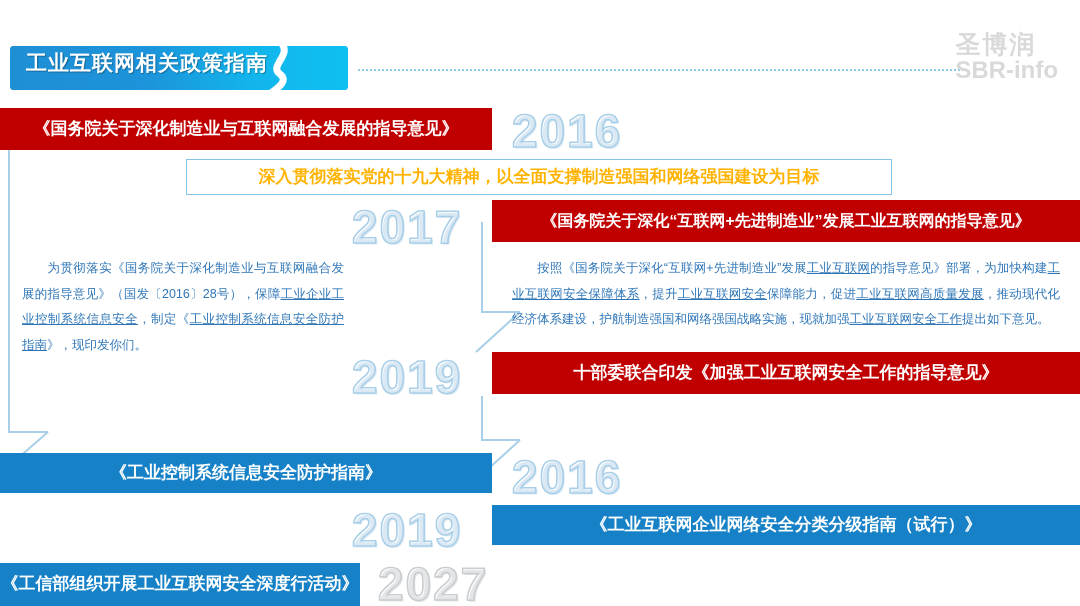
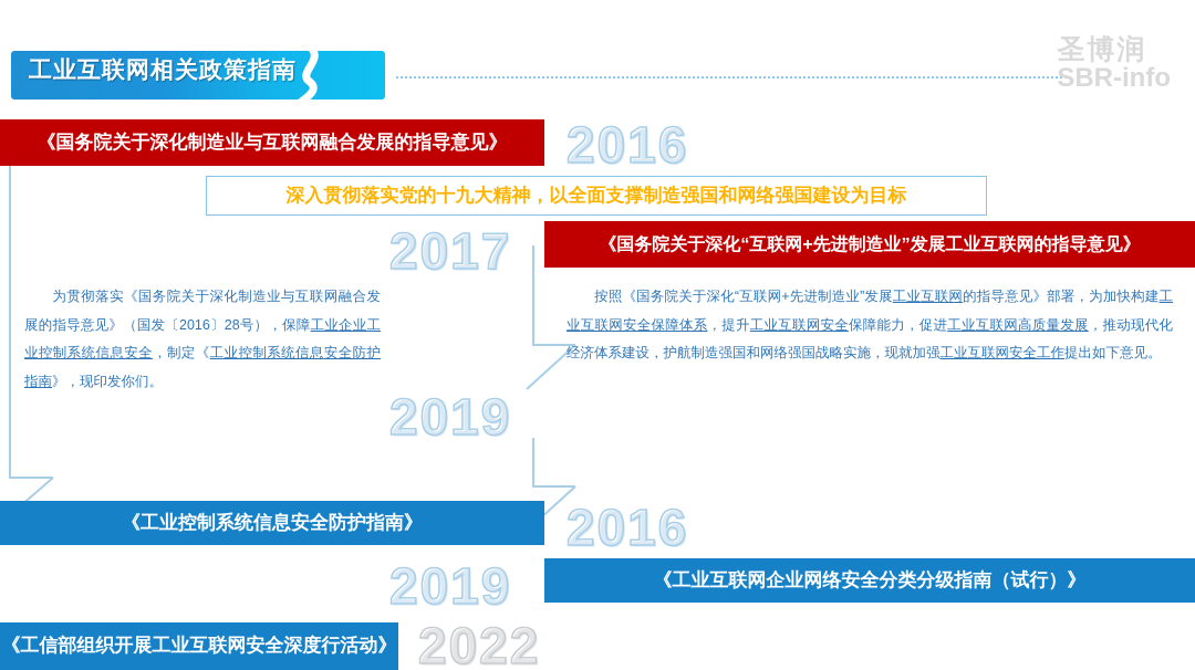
  工业互联网相关政策指南
  圣博润
  SBR-info
  《国务院关于深化制造业与互联网融合发展的指导意见》
  2016
  深入贯彻落实党的十九大精神，以全面支撑制造强国和网络强国建设为目标
  2017
  《国务院关于深化“互联网+先进制造业”发展工业互联网的指导意见》
  为贯彻落实《国务院关于深化制造业与互联网融合发展的指导意见》（国发〔2016〕28号），保障工业企业工业控制系统信息安全，制定《工业控制系统信息安全防护指南》，现印发你们。
  按照《国务院关于深化“互联网+先进制造业”发展工业互联网的指导意见》部署，为加快构建工业互联网安全保障体系，提升工业互联网安全保障能力，促进工业互联网高质量发展，推动现代化经济体系建设，护航制造强国和网络强国战略实施，现就加强工业互联网安全工作提出如下意见。
  2019
- 十部委联合印发《加强工业互联网安全工作的指导意见》
  《工业控制系统信息安全防护指南》
  2016
  2019
  《工业互联网企业网络安全分类分级指南（试行）》
  《工信部组织开展工业互联网安全深度行活动》
- 2027
+ 2022
